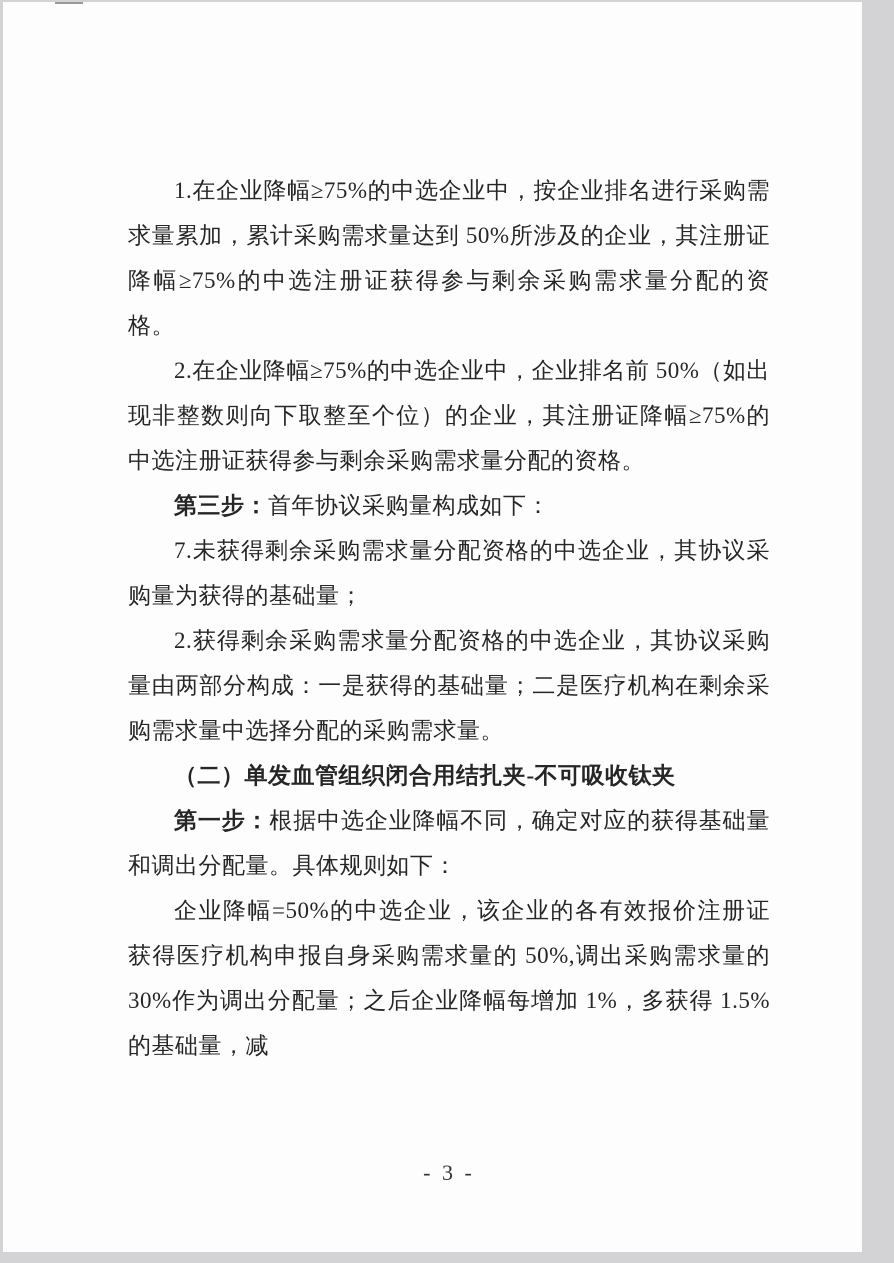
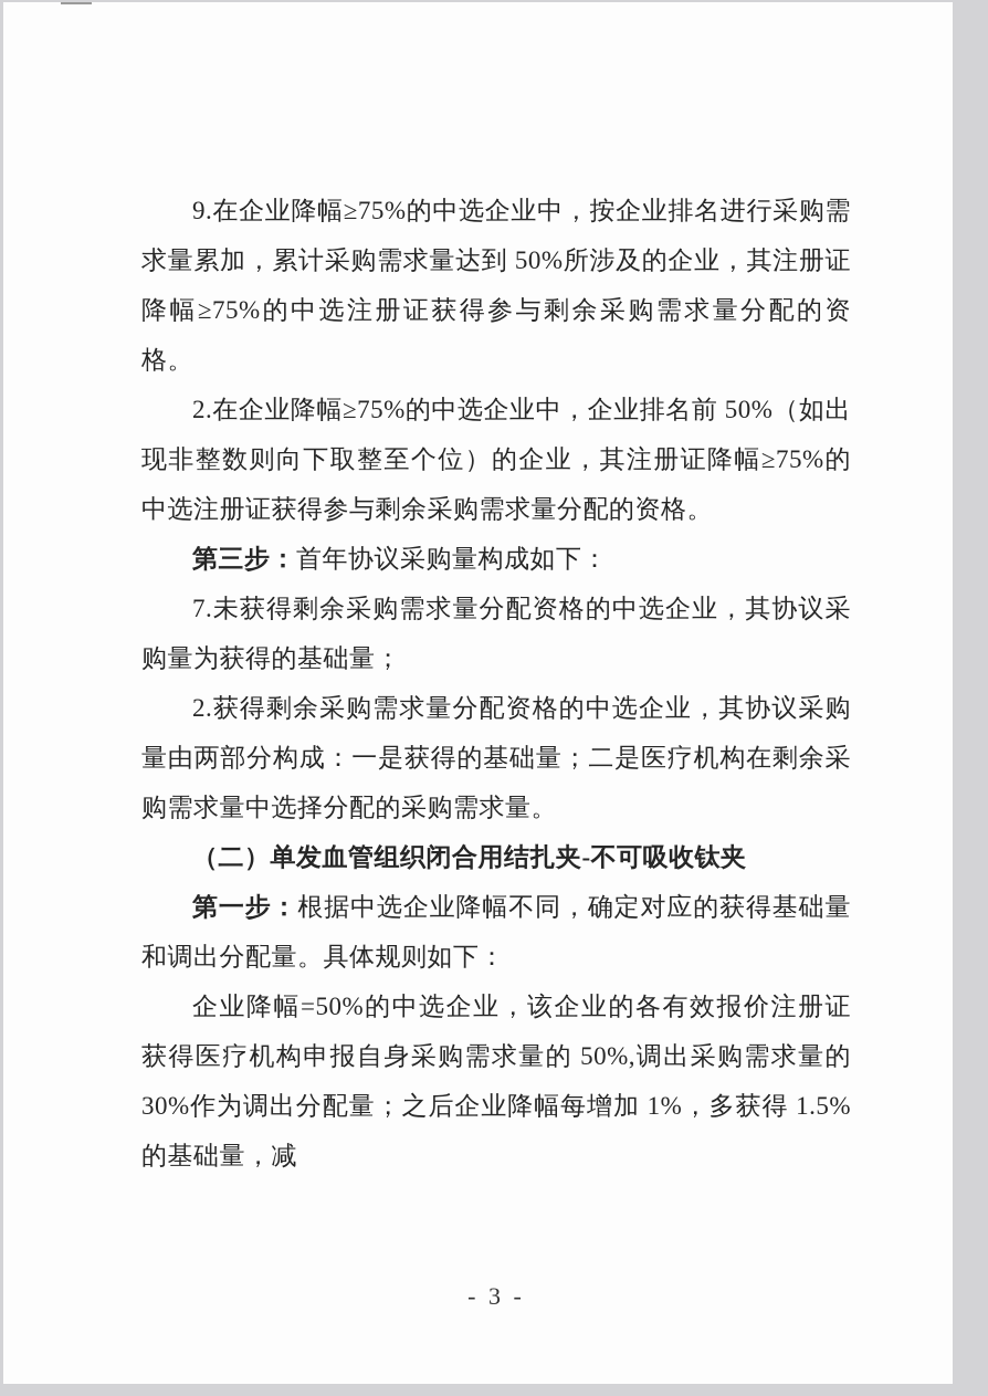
- 1.在企业降幅≥75%的中选企业中，按企业排名进行采购需求量累加，累计采购需求量达到 50%所涉及的企业，其注册证降幅≥75%的中选注册证获得参与剩余采购需求量分配的资格。
+ 9.在企业降幅≥75%的中选企业中，按企业排名进行采购需求量累加，累计采购需求量达到 50%所涉及的企业，其注册证降幅≥75%的中选注册证获得参与剩余采购需求量分配的资格。
  2.在企业降幅≥75%的中选企业中，企业排名前 50%（如出现非整数则向下取整至个位）的企业，其注册证降幅≥75%的中选注册证获得参与剩余采购需求量分配的资格。
  第三步：首年协议采购量构成如下：
  7.未获得剩余采购需求量分配资格的中选企业，其协议采购量为获得的基础量；
  2.获得剩余采购需求量分配资格的中选企业，其协议采购量由两部分构成：一是获得的基础量；二是医疗机构在剩余采购需求量中选择分配的采购需求量。
  （二）单发血管组织闭合用结扎夹-不可吸收钛夹
  第一步：根据中选企业降幅不同，确定对应的获得基础量和调出分配量。具体规则如下：
  企业降幅=50%的中选企业，该企业的各有效报价注册证获得医疗机构申报自身采购需求量的 50%,调出采购需求量的 30%作为调出分配量；之后企业降幅每增加 1%，多获得 1.5%的基础量，减
  - 3 -
